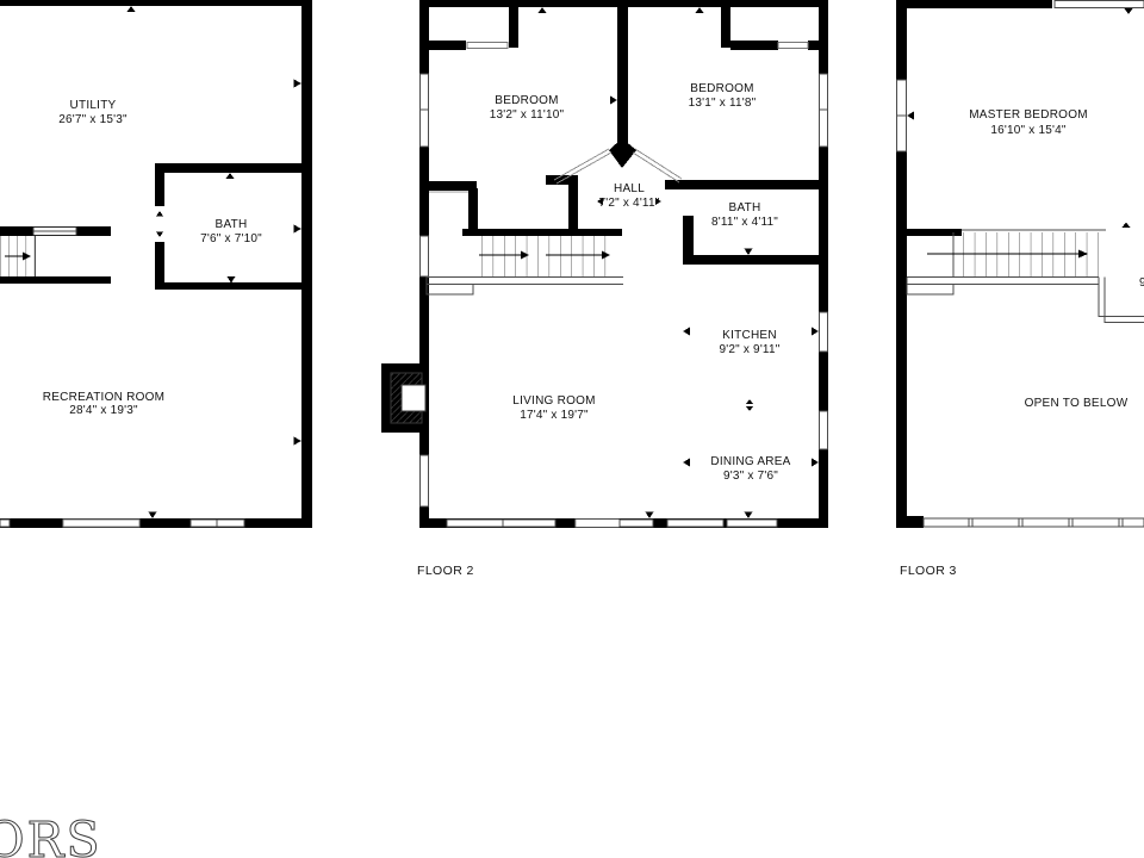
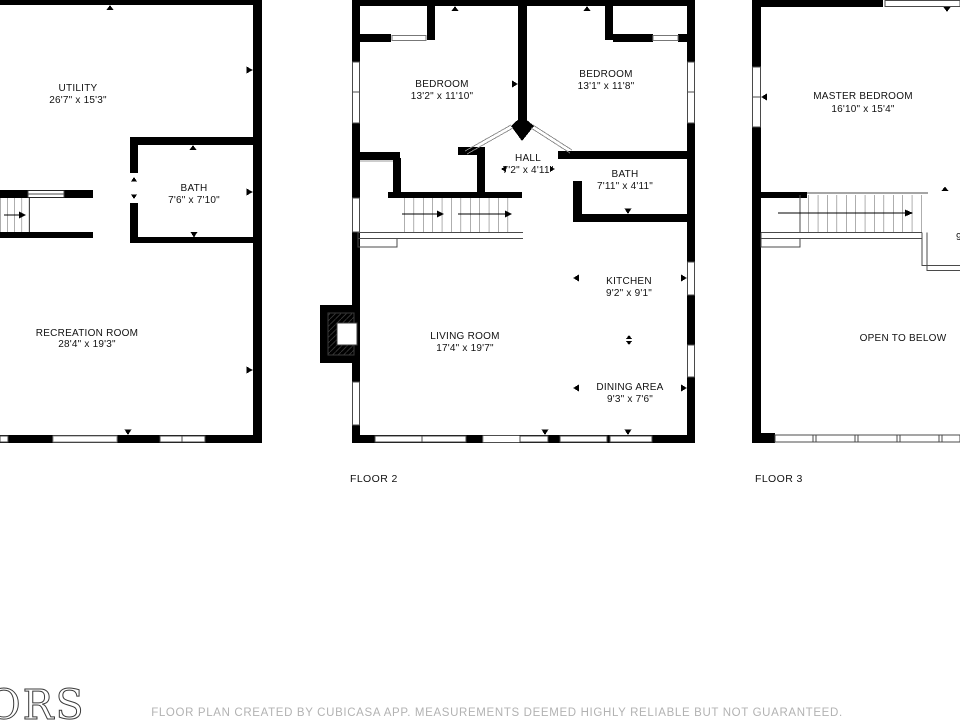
  UTILITY
  26'7" x 15'3"
  BATH
  7'6" x 7'10"
  RECREATION ROOM
  28'4" x 19'3"
  BEDROOM
  13'2" x 11'10"
  BEDROOM
  13'1" x 11'8"
  HALL
  7'2" x 4'11"
  BATH
- 8'11" x 4'11"
+ 7'11" x 4'11"
  KITCHEN
- 9'2" x 9'11"
+ 9'2" x 9'1"
  LIVING ROOM
  17'4" x 19'7"
  DINING AREA
  9'3" x 7'6"
  FLOOR 2
  9
  MASTER BEDROOM
  16'10" x 15'4"
  OPEN TO BELOW
  FLOOR 3
  ORS
+ FLOOR PLAN CREATED BY CUBICASA APP. MEASUREMENTS DEEMED HIGHLY RELIABLE BUT NOT GUARANTEED.
